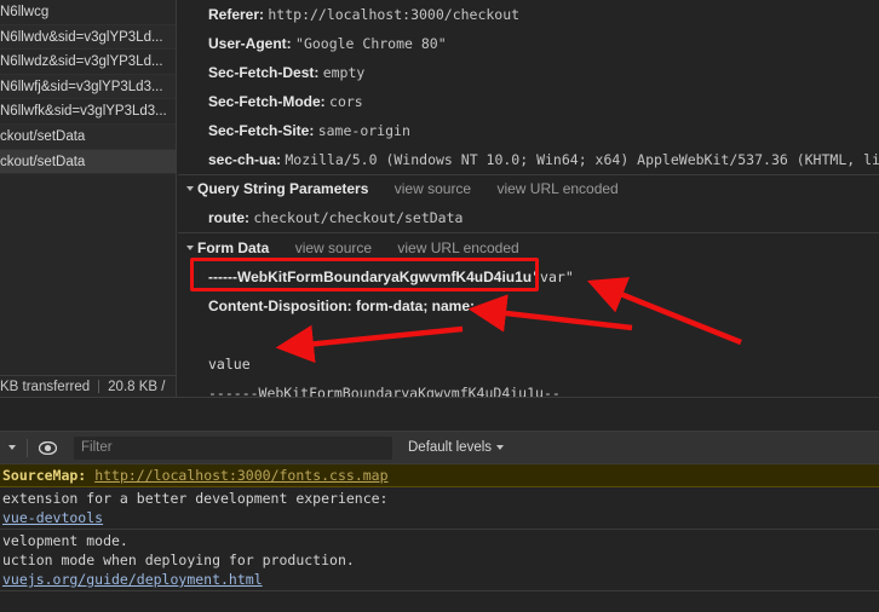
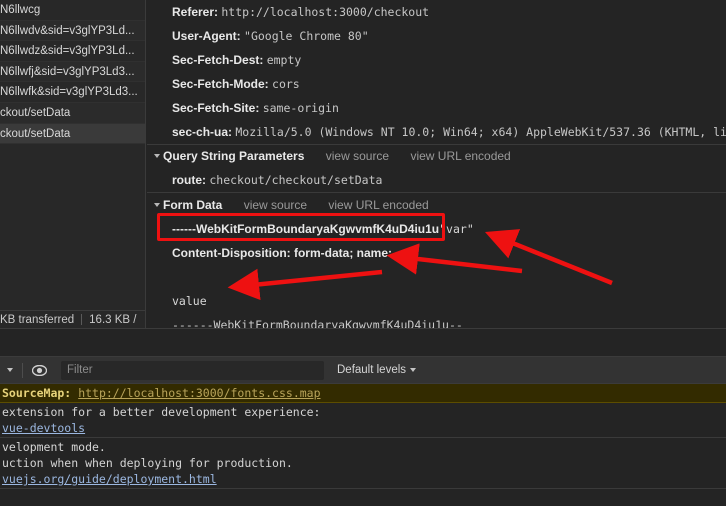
  N6llwcg
  N6llwdv&sid=v3glYP3Ld...
  N6llwdz&sid=v3glYP3Ld...
  N6llwfj&sid=v3glYP3Ld3...
  N6llwfk&sid=v3glYP3Ld3...
  ckout/setData
  ckout/setData
  KB transferred
- 20.8 KB /
+ 16.3 KB /
  Referer: http://localhost:3000/checkout
  User-Agent: "Google Chrome 80"
  Sec-Fetch-Dest: empty
  Sec-Fetch-Mode: cors
  Sec-Fetch-Site: same-origin
  sec-ch-ua: Mozilla/5.0 (Windows NT 10.0; Win64; x64) AppleWebKit/537.36 (KHTML, li
  Query String Parameters view source view URL encoded
  route: checkout/checkout/setData
  Form Data view source view URL encoded
  ------WebKitFormBoundaryaKgwvmfK4uD4iu1u"var"
  Content-Disposition: form-data; name:
  value
  ------WebKitFormBoundaryaKgwvmfK4uD4iu1u--
  Filter
  Default levels
  SourceMap: http://localhost:3000/fonts.css.map
  extension for a better development experience:
  vue-devtools
  velopment mode.
- uction mode when deploying for production.
+ uction when when deploying for production.
  vuejs.org/guide/deployment.html
